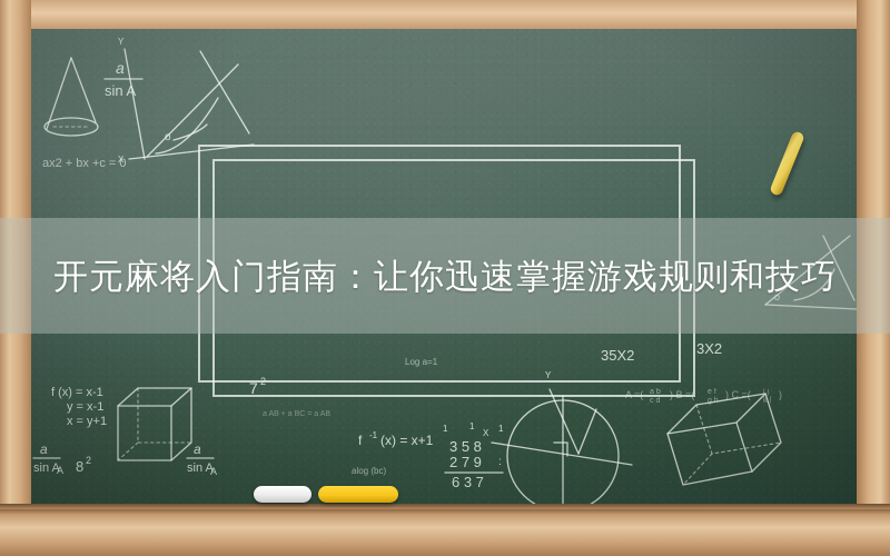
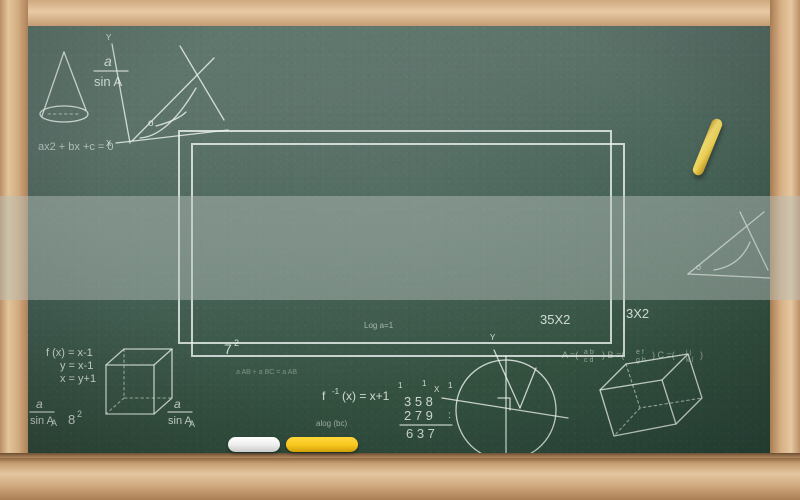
- 开元麻将入门指南：让你迅速掌握游戏规则和技巧
